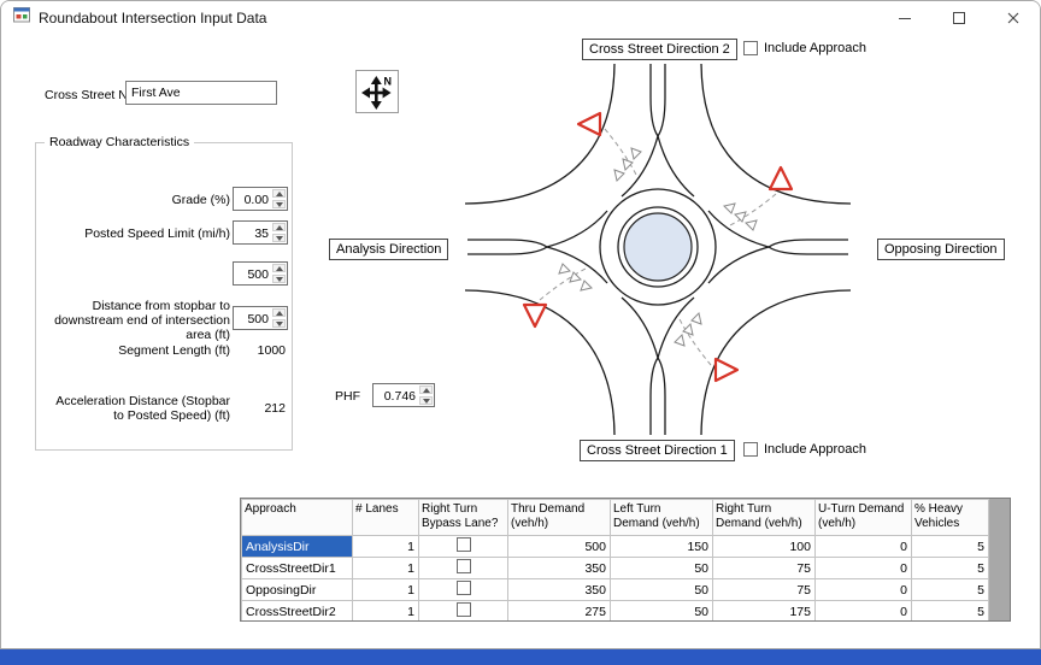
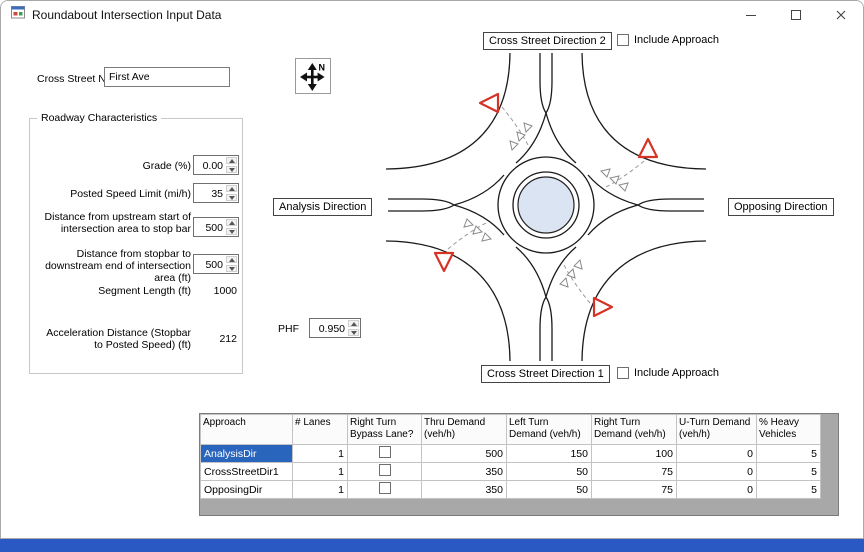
  Roundabout Intersection Input Data
  Cross Street N
  First Ave
  N
  Roadway Characteristics
  Grade (%)
  0.00
  Posted Speed Limit (mi/h)
  35
+ Distance from upstream start of intersection area to stop bar
  500
  Distance from stopbar to downstream end of intersection area (ft)
  500
  Segment Length (ft)
  1000
  Acceleration Distance (Stopbar to Posted Speed) (ft)
  212
  Cross Street Direction 2
  Include Approach
  Analysis Direction
  Opposing Direction
  Cross Street Direction 1
  Include Approach
  PHF
- 0.746
+ 0.950
  Approach	# Lanes	Right Turn Bypass Lane?	Thru Demand (veh/h)	Left Turn Demand (veh/h)	Right Turn Demand (veh/h)	U-Turn Demand (veh/h)	% Heavy Vehicles
  AnalysisDir	1		500	150	100	0	5
  CrossStreetDir1	1		350	50	75	0	5
  OpposingDir	1		350	50	75	0	5
- CrossStreetDir2	1		275	50	175	0	5
